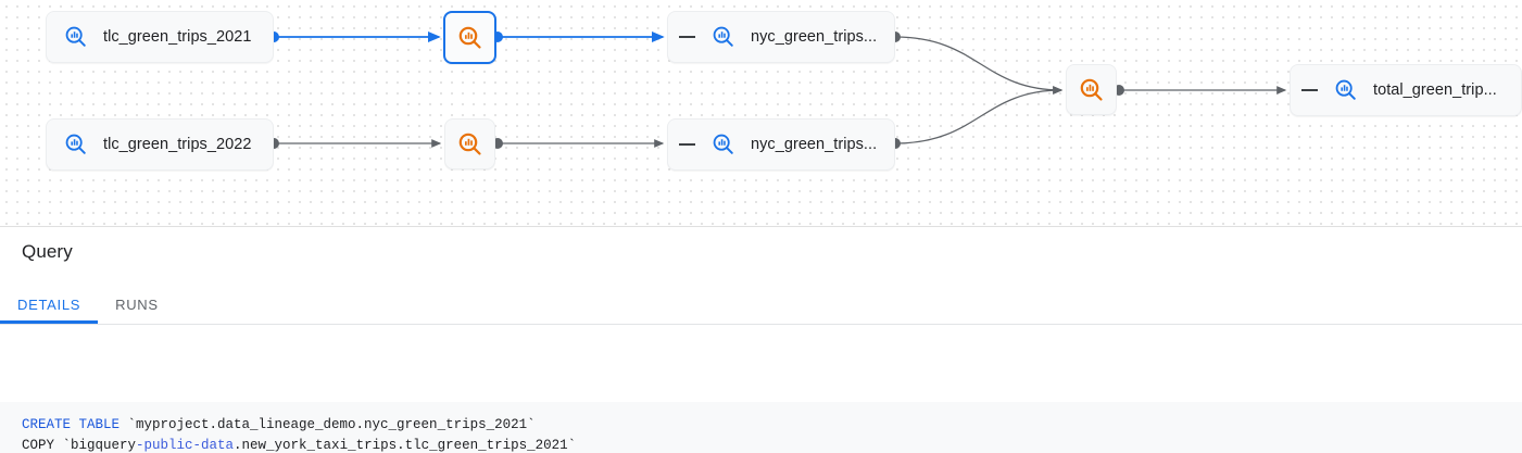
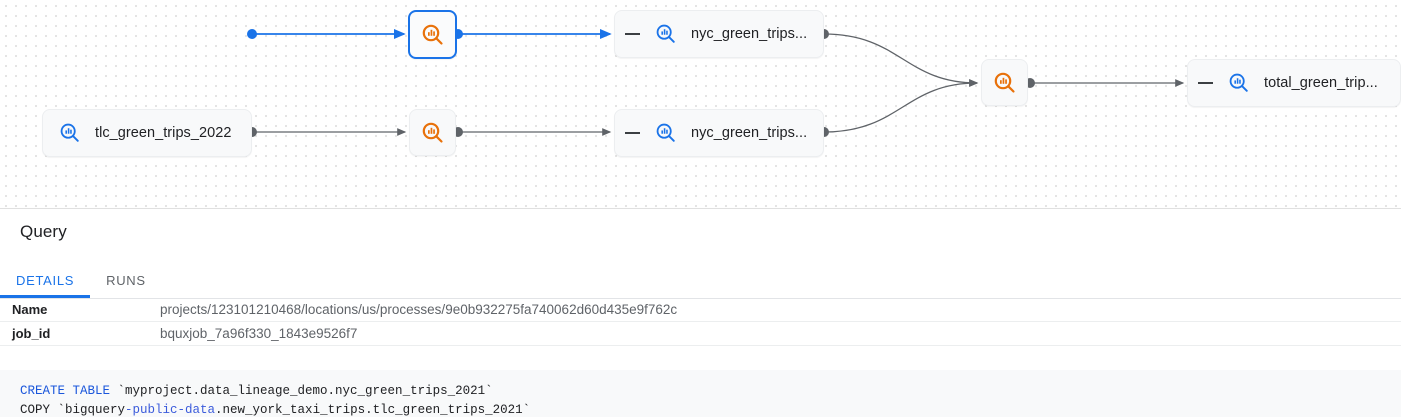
- tlc_green_trips_2021
  nyc_green_trips...
  tlc_green_trips_2022
  nyc_green_trips...
  total_green_trip...
  Query
  DETAILS
  RUNS
+ Name
+ projects/123101210468/locations/us/processes/9e0b932275fa740062d60d435e9f762c
+ job_id
+ bquxjob_7a96f330_1843e9526f7
  CREATE TABLE `myproject.data_lineage_demo.nyc_green_trips_2021` COPY `bigquery-public-data.new_york_taxi_trips.tlc_green_trips_2021`
